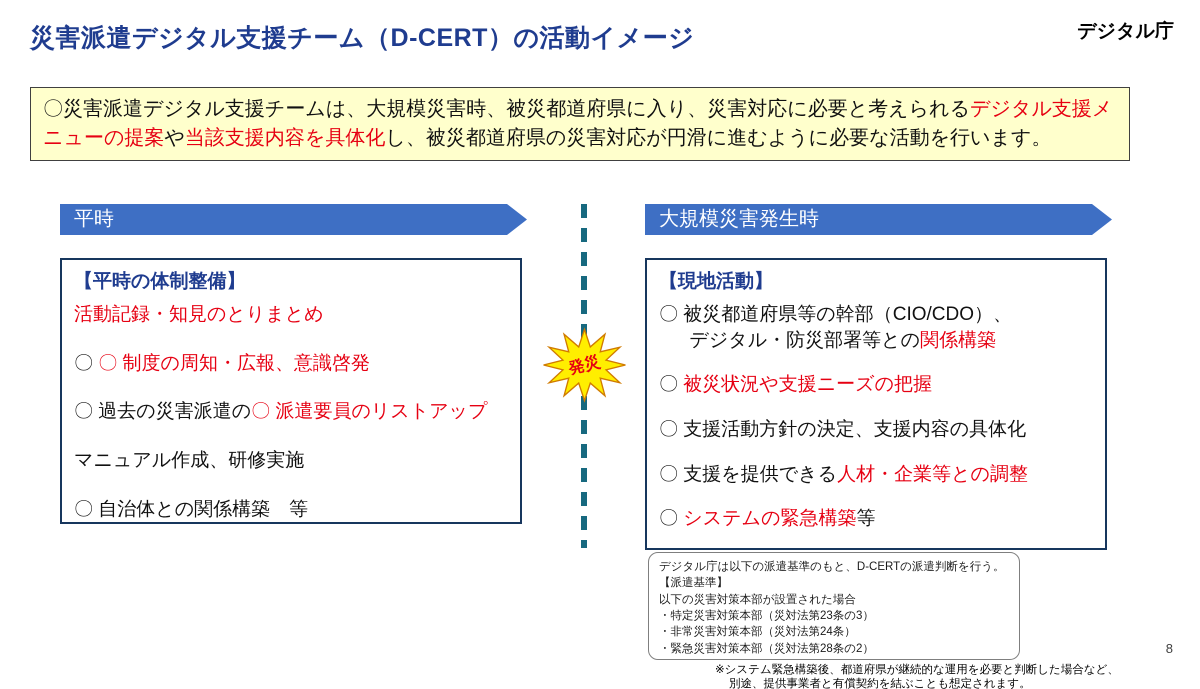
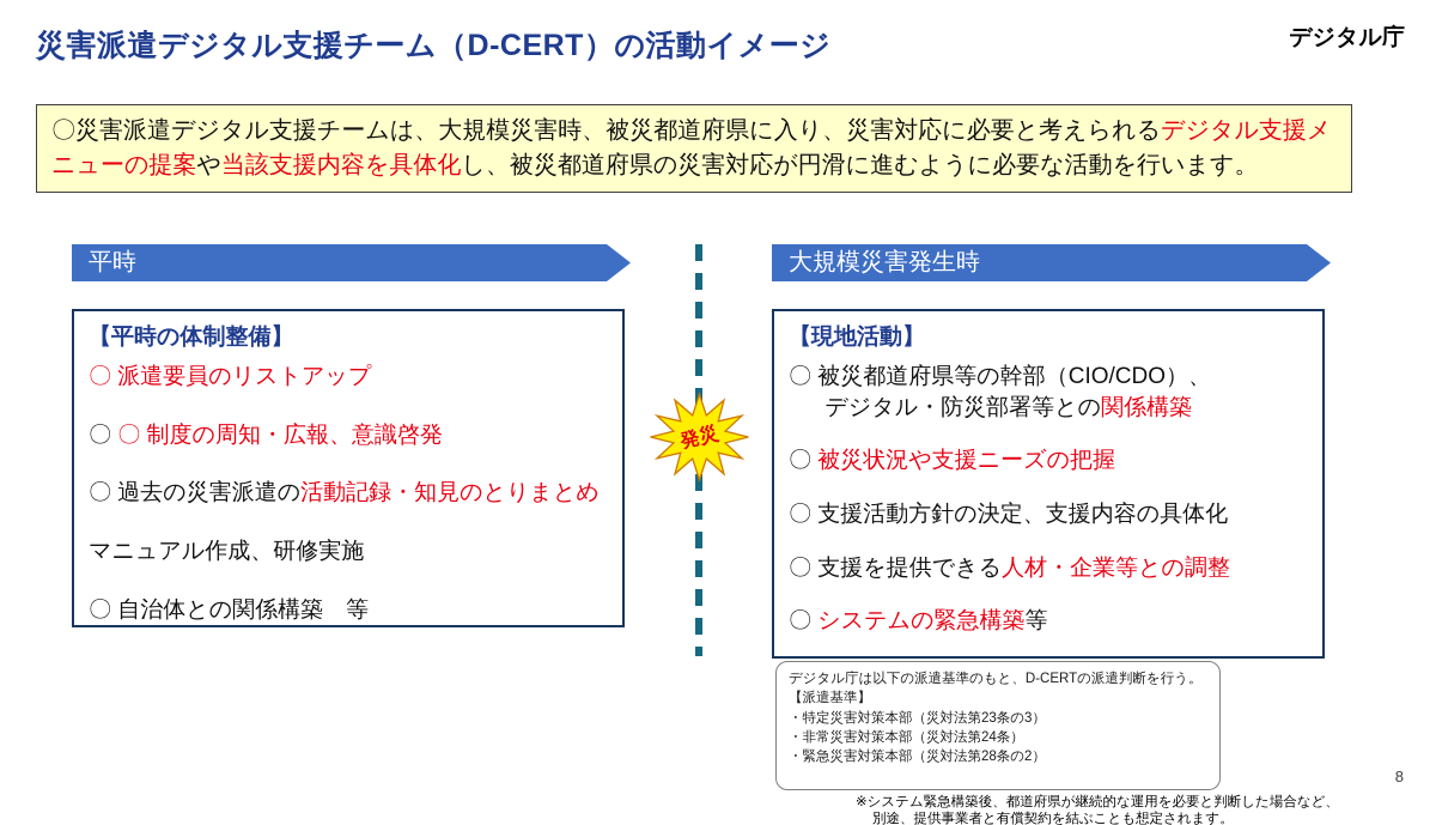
  災害派遣デジタル支援チーム（D-CERT）の活動イメージ
  デジタル庁
  〇災害派遣デジタル支援チームは、大規模災害時、被災都道府県に入り、災害対応に必要と考えられるデジタル支援メニューの提案や当該支援内容を具体化し、被災都道府県の災害対応が円滑に進むように必要な活動を行います。
  平時
  大規模災害発生時
  【平時の体制整備】
- 活動記録・知見のとりまとめ
+ 〇 派遣要員のリストアップ
  〇 〇 制度の周知・広報、意識啓発
- 〇 過去の災害派遣の〇 派遣要員のリストアップ
+ 〇 過去の災害派遣の活動記録・知見のとりまとめ
  マニュアル作成、研修実施
  〇 自治体との関係構築 等
  【現地活動】
  〇 被災都道府県等の幹部（CIO/CDO）、
  デジタル・防災部署等との関係構築
  〇 被災状況や支援ニーズの把握
  〇 支援活動方針の決定、支援内容の具体化
  〇 支援を提供できる人材・企業等との調整
  〇 システムの緊急構築等
  デジタル庁は以下の派遣基準のもと、D-CERTの派遣判断を行う。
  【派遣基準】
- 以下の災害対策本部が設置された場合
  ・特定災害対策本部（災対法第23条の3）
  ・非常災害対策本部（災対法第24条）
  ・緊急災害対策本部（災対法第28条の2）
  ※システム緊急構築後、都道府県が継続的な運用を必要と判断した場合など、
  別途、提供事業者と有償契約を結ぶことも想定されます。
  8
